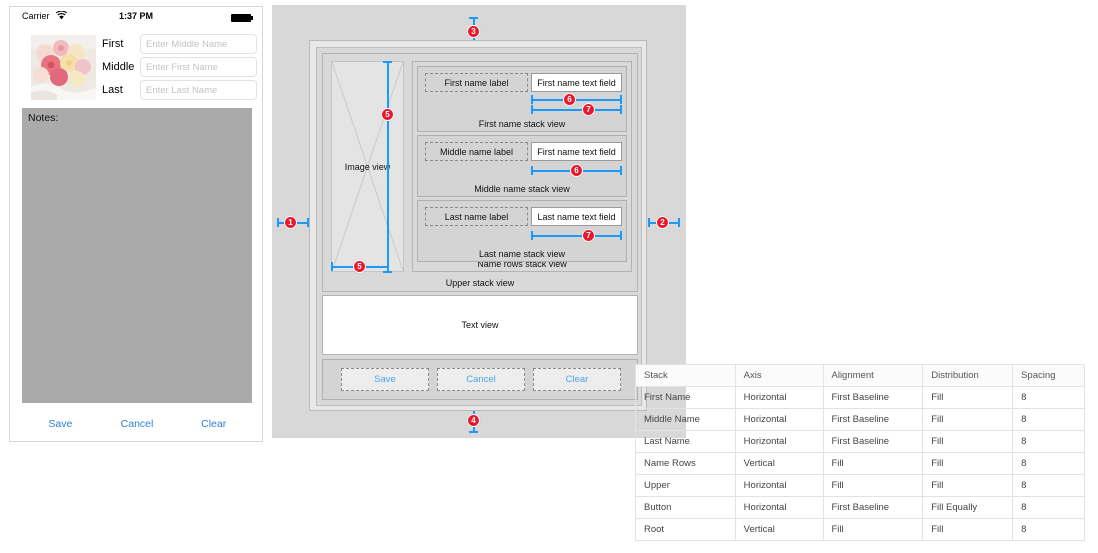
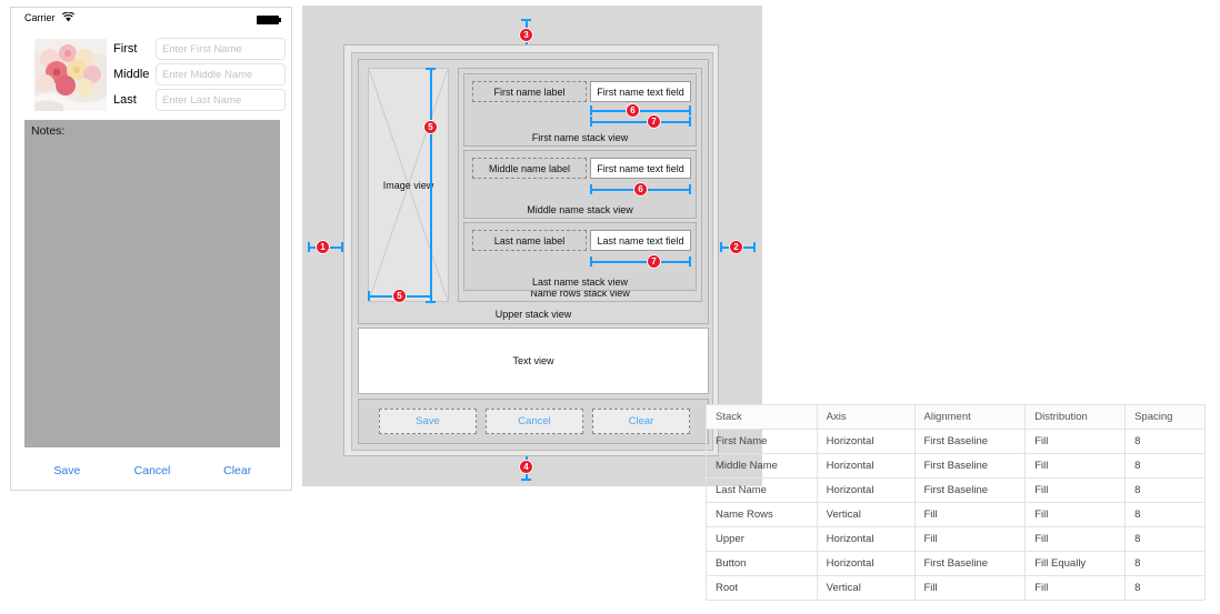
  Carrier
- 1:37 PM
  First
- Enter Middle Name
+ Enter First Name
  Middle
- Enter First Name
+ Enter Middle Name
  Last
  Enter Last Name
  Notes:
  Save
  Cancel
  Clear
  3
  4
  1
  2
  Upper stack view
  Image vie
  5
  5
  Name rows stack view
  First name label
  First name text field
  6
  7
  First name stack view
  Middle name label
  First name text field
  6
  Middle name stack view
  Last name label
  Last name text field
  7
  Last name stack view
  Text view
  Save
  Cancel
  Clear
  Stack	Axis	Alignment	Distribution	Spacing
  First Name	Horizontal	First Baseline	Fill	8
  Middle Name	Horizontal	First Baseline	Fill	8
  Last Name	Horizontal	First Baseline	Fill	8
  Name Rows	Vertical	Fill	Fill	8
  Upper	Horizontal	Fill	Fill	8
  Button	Horizontal	First Baseline	Fill Equally	8
  Root	Vertical	Fill	Fill	8
